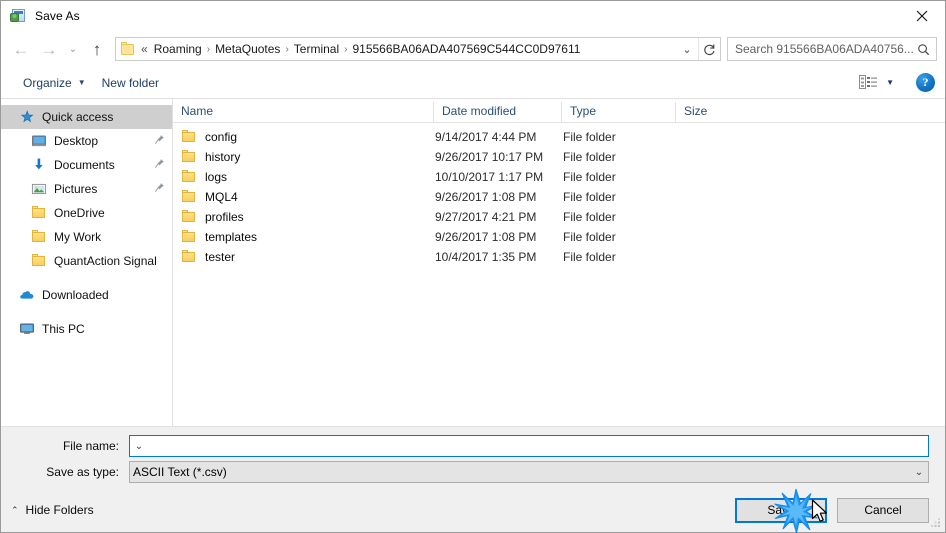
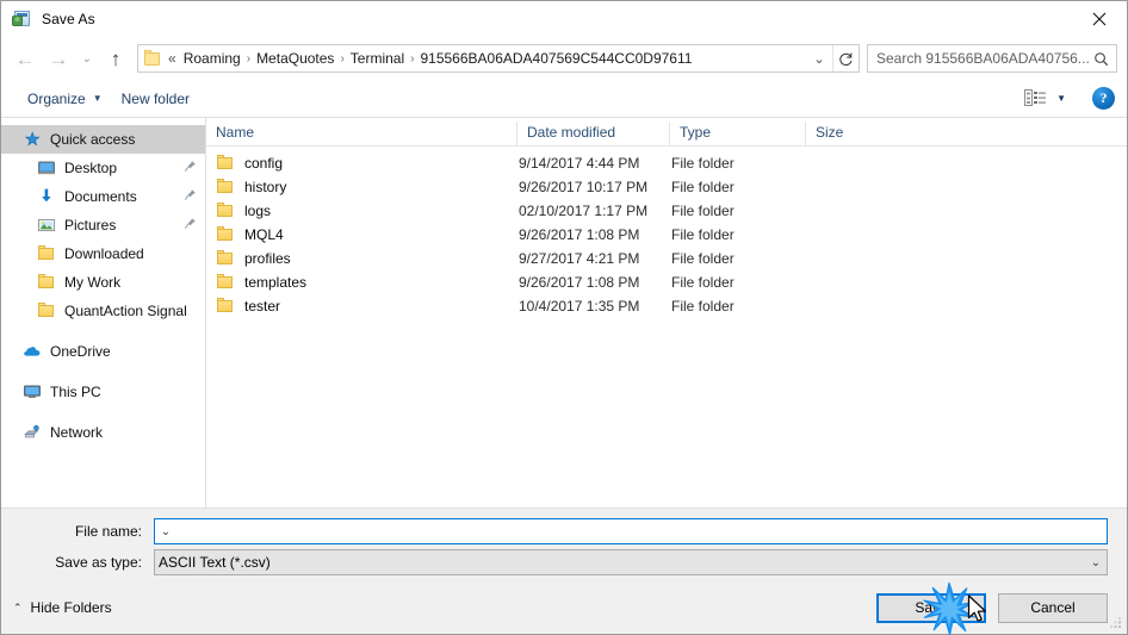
  Save As
  ←
  →
  ⌄
  ↑
  «
  Roaming
  ›
  MetaQuotes
  ›
  Terminal
  ›
  915566BA06ADA407569C544CC0D97611
  ⌄
  Search 915566BA06ADA40756...
  Organize
  ▼
  New folder
  ▼
  ?
  Quick access
  Desktop
  Documents
  Pictures
- OneDrive
+ Downloaded
  My Work
  QuantAction Signal
- Downloaded
+ OneDrive
  This PC
+ Network
  ⌃
  Name
  Date modified
  Type
  Size
  config
  9/14/2017 4:44 PM
  File folder
  history
  9/26/2017 10:17 PM
  File folder
  logs
- 10/10/2017 1:17 PM
+ 02/10/2017 1:17 PM
  File folder
  MQL4
  9/26/2017 1:08 PM
  File folder
  profiles
  9/27/2017 4:21 PM
  File folder
  templates
  9/26/2017 1:08 PM
  File folder
  tester
  10/4/2017 1:35 PM
  File folder
  File name:
  ⌄
  Save as type:
  ASCII Text (*.csv)
  ⌄
  ⌃
  Hide Folders
  Cancel
